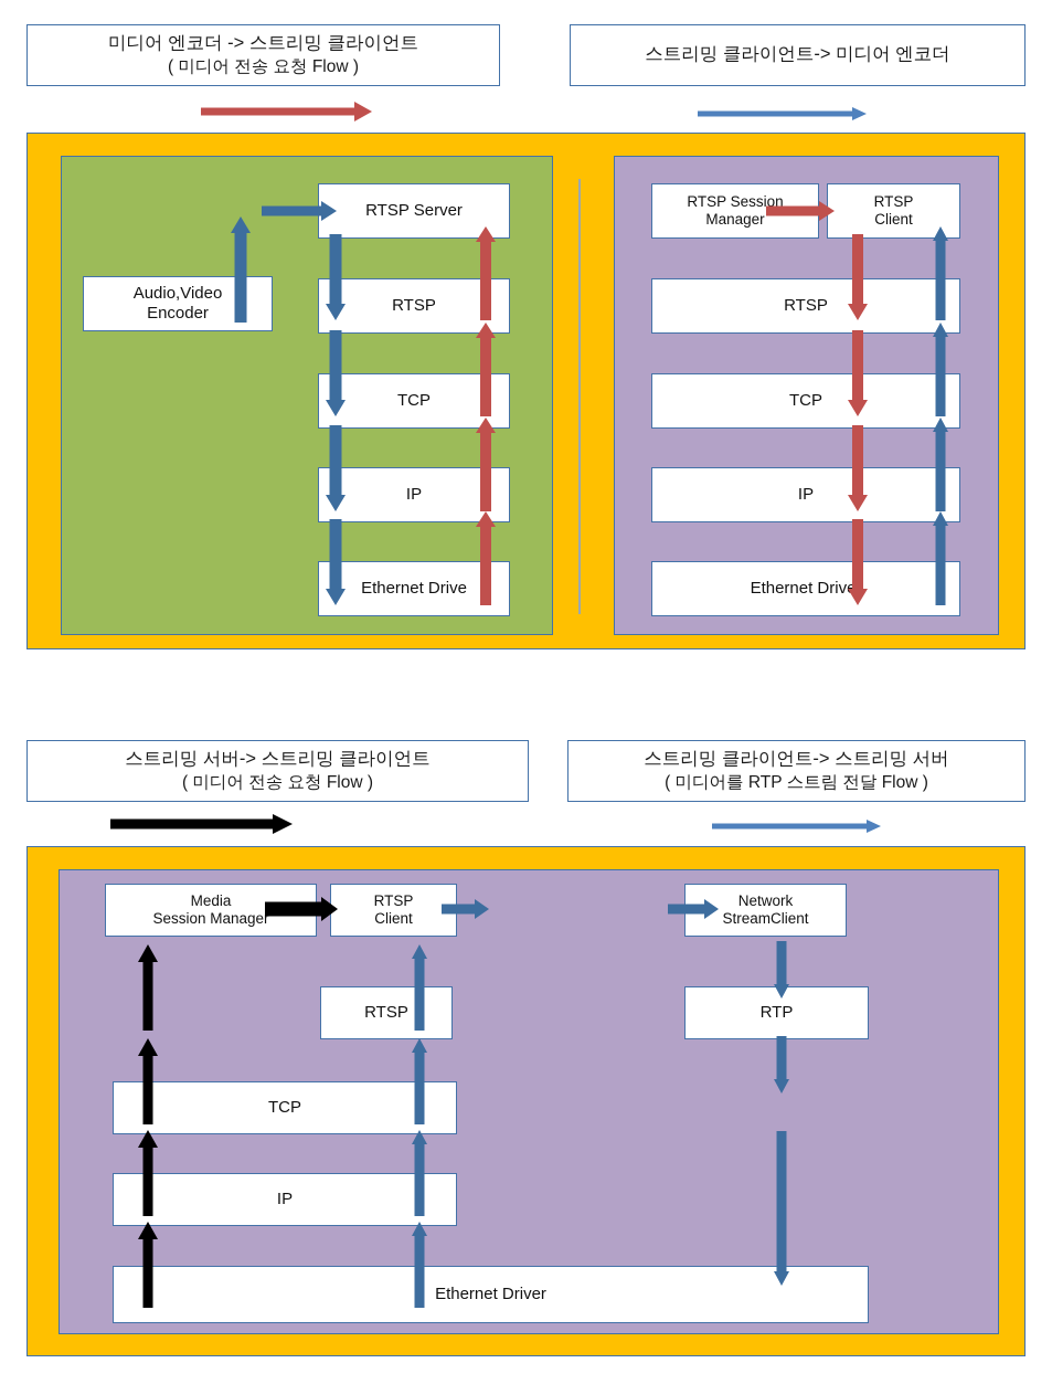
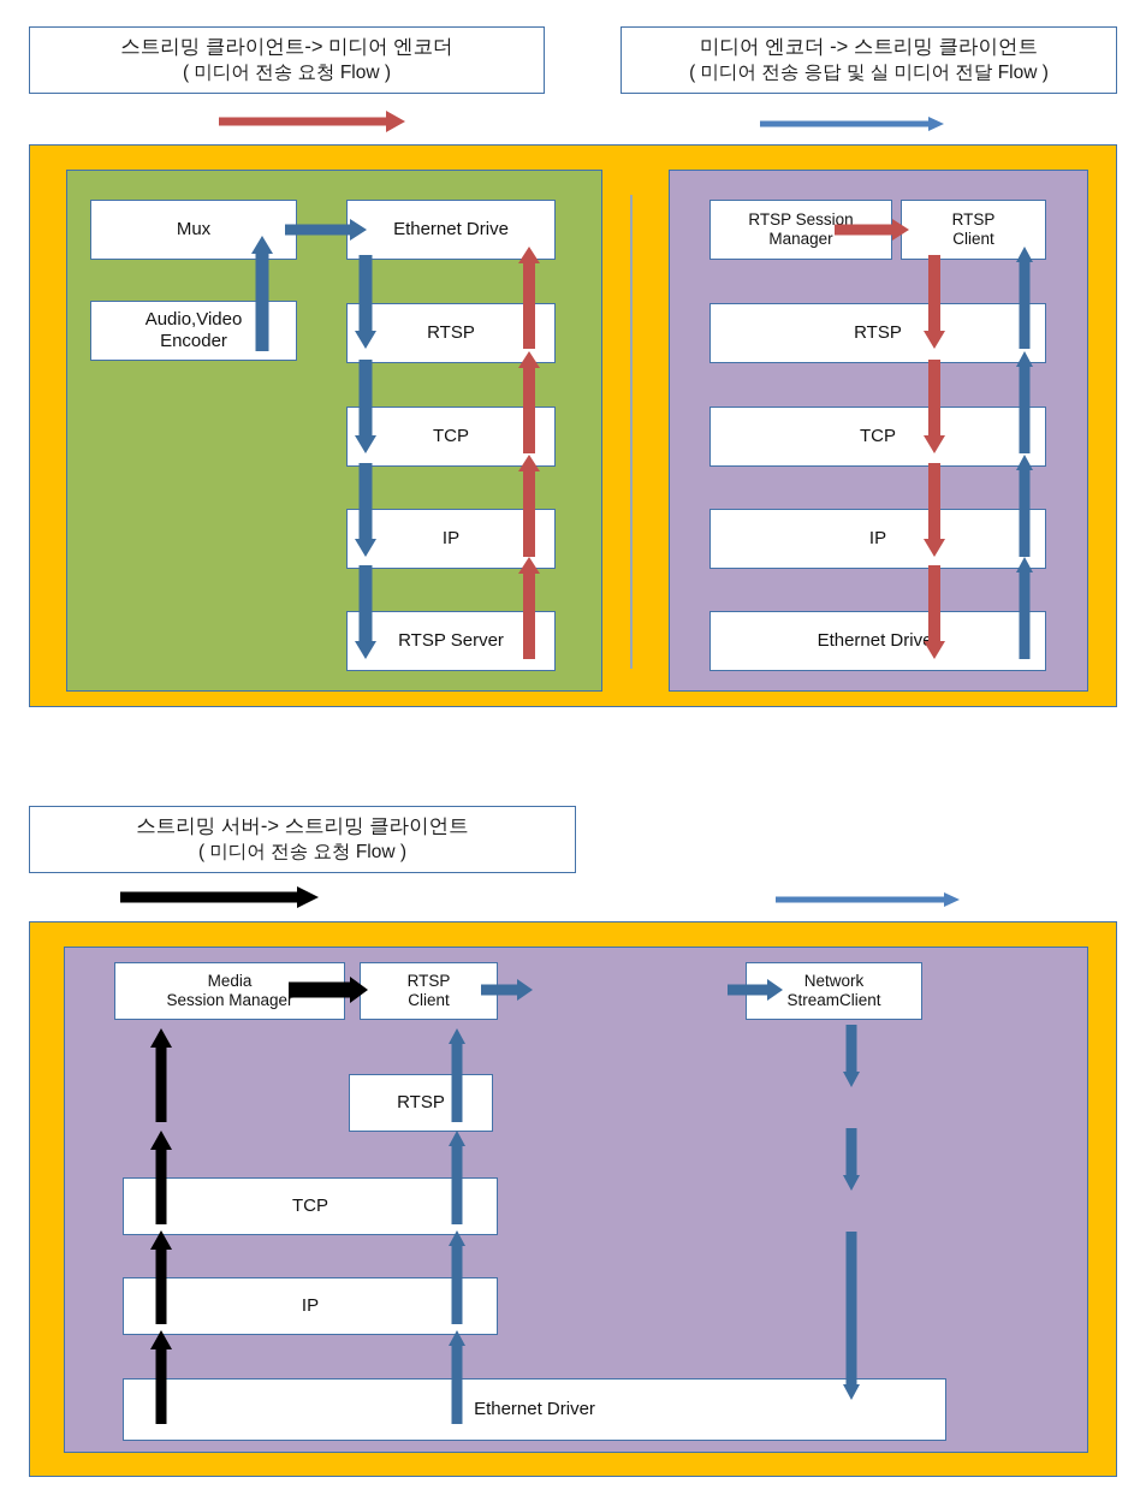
- 미디어 엔코더 -> 스트리밍 클라이언트
+ 스트리밍 클라이언트-> 미디어 엔코더
  ( 미디어 전송 요청 Flow )
- 스트리밍 클라이언트-> 미디어 엔코더
+ 미디어 엔코더 -> 스트리밍 클라이언트
+ ( 미디어 전송 응답 및 실 미디어 전달 Flow )
+ Mux
  Audio,Video
  Encoder
- RTSP Server
+ Ethernet Drive
  RTSP
  TCP
  IP
- Ethernet Drive
+ RTSP Server
  RTSP Session
  Manager
  RTSP
  Client
  RTSP
  TCP
  IP
  Ethernet Driv
  스트리밍 서버-> 스트리밍 클라이언트
  ( 미디어 전송 요청 Flow )
- 스트리밍 클라이언트-> 스트리밍 서버
- ( 미디어를 RTP 스트림 전달 Flow )
  Media
  Session Manager
  RTSP
  Client
  Network
  StreamClient
  RTSP
- RTP
  TCP
  IP
  Ethernet Driver
